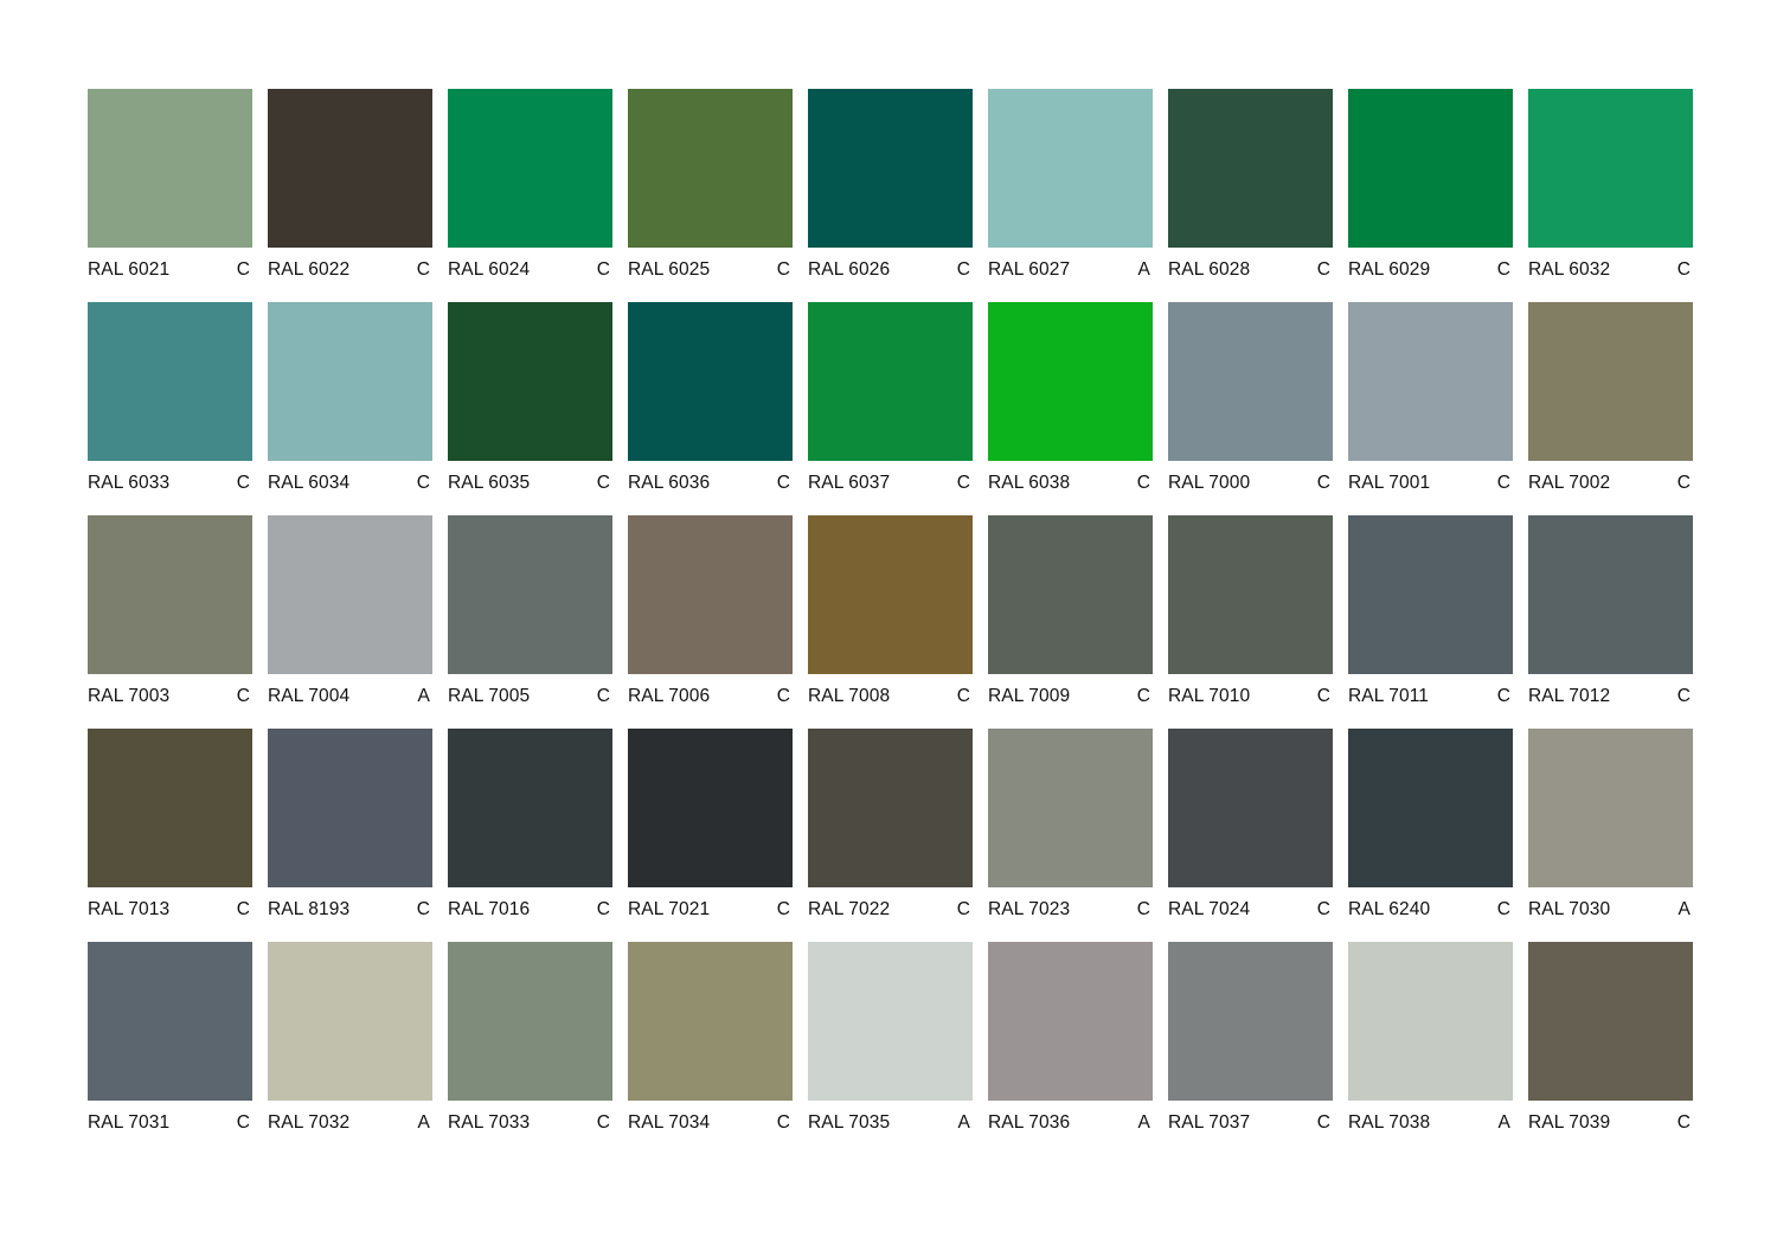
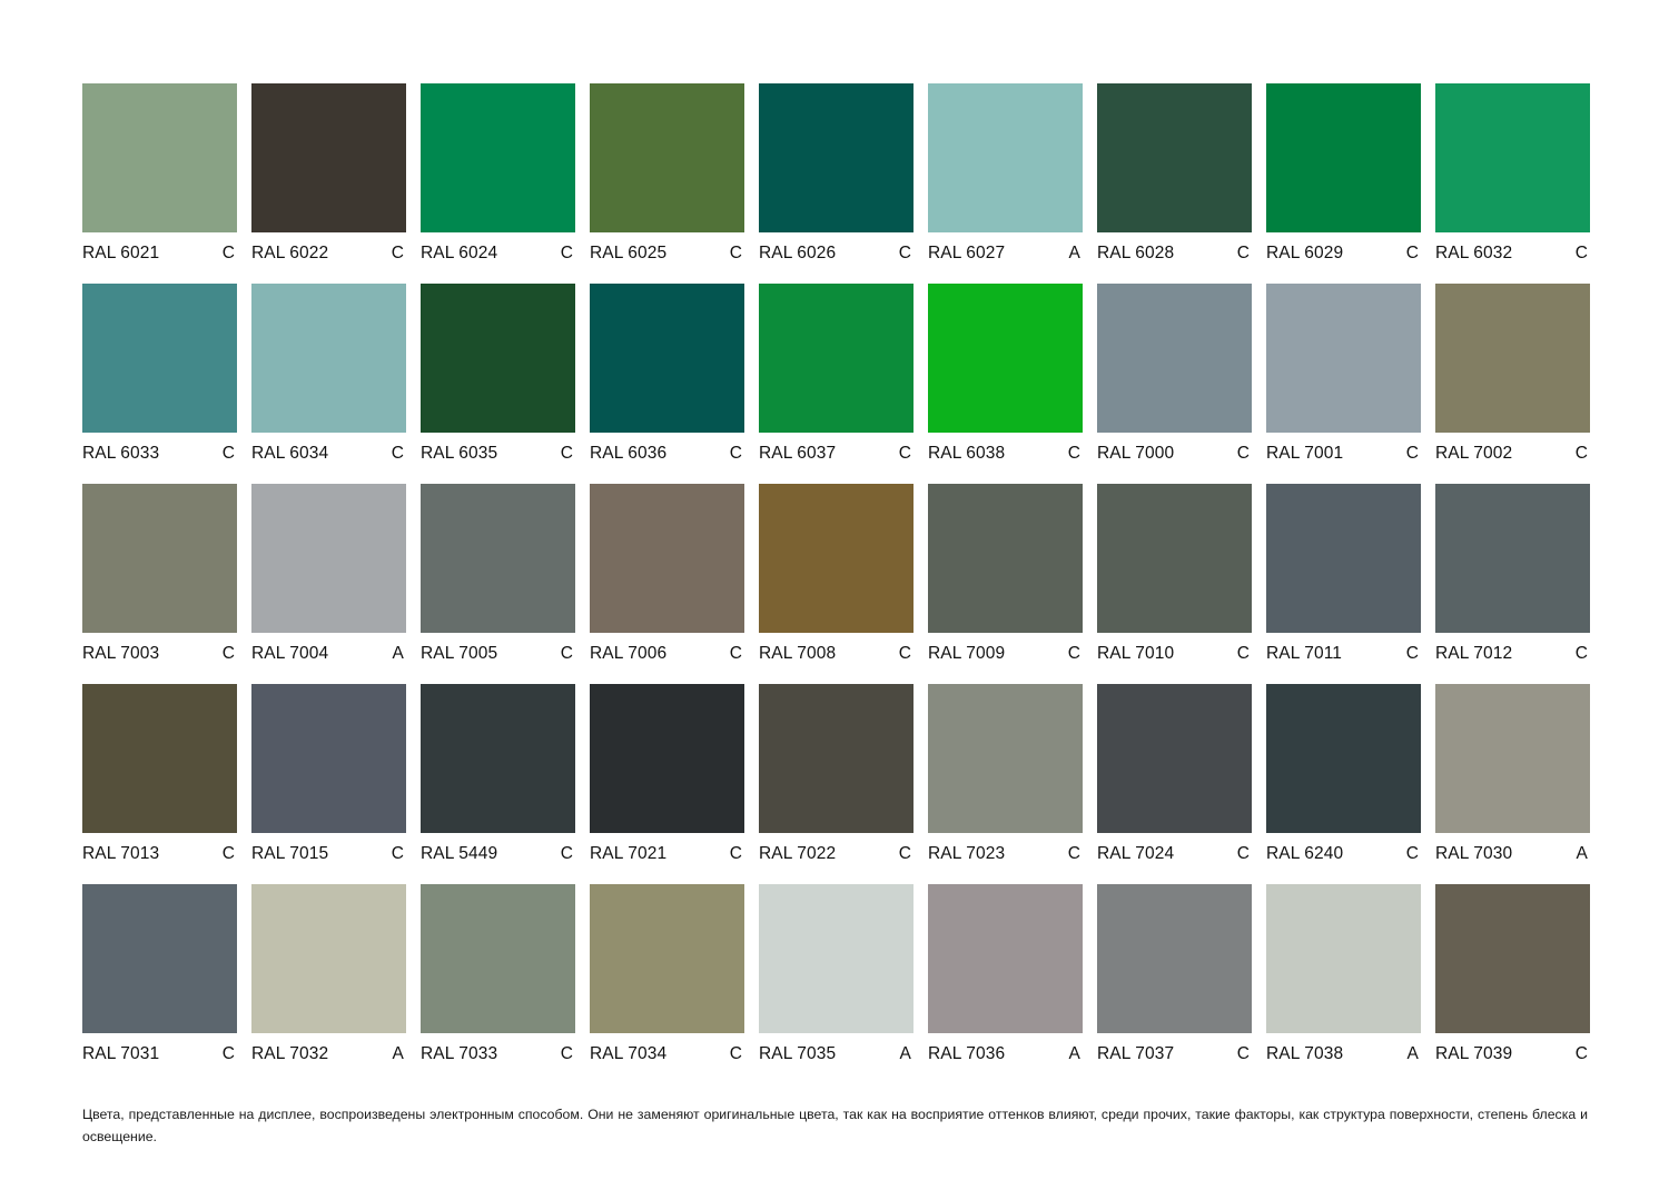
  RAL 6021
  C
  RAL 6022
  C
  RAL 6024
  C
  RAL 6025
  C
  RAL 6026
  C
  RAL 6027
  A
  RAL 6028
  C
  RAL 6029
  C
  RAL 6032
  C
  RAL 6033
  C
  RAL 6034
  C
  RAL 6035
  C
  RAL 6036
  C
  RAL 6037
  C
  RAL 6038
  C
  RAL 7000
  C
  RAL 7001
  C
  RAL 7002
  C
  RAL 7003
  C
  RAL 7004
  A
  RAL 7005
  C
  RAL 7006
  C
  RAL 7008
  C
  RAL 7009
  C
  RAL 7010
  C
  RAL 7011
  C
  RAL 7012
  C
  RAL 7013
  C
- RAL 8193
+ RAL 7015
  C
- RAL 7016
+ RAL 5449
  C
  RAL 7021
  C
  RAL 7022
  C
  RAL 7023
  C
  RAL 7024
  C
  RAL 6240
  C
  RAL 7030
  A
  RAL 7031
  C
  RAL 7032
  A
  RAL 7033
  C
  RAL 7034
  C
  RAL 7035
  A
  RAL 7036
  A
  RAL 7037
  C
  RAL 7038
  A
  RAL 7039
  C
+ Цвета, представленные на дисплее, воспроизведены электронным способом. Они не заменяют оригинальные цвета, так как на восприятие оттенков влияют, среди прочих, такие факторы, как структура поверхности, степень блеска и освещение.
